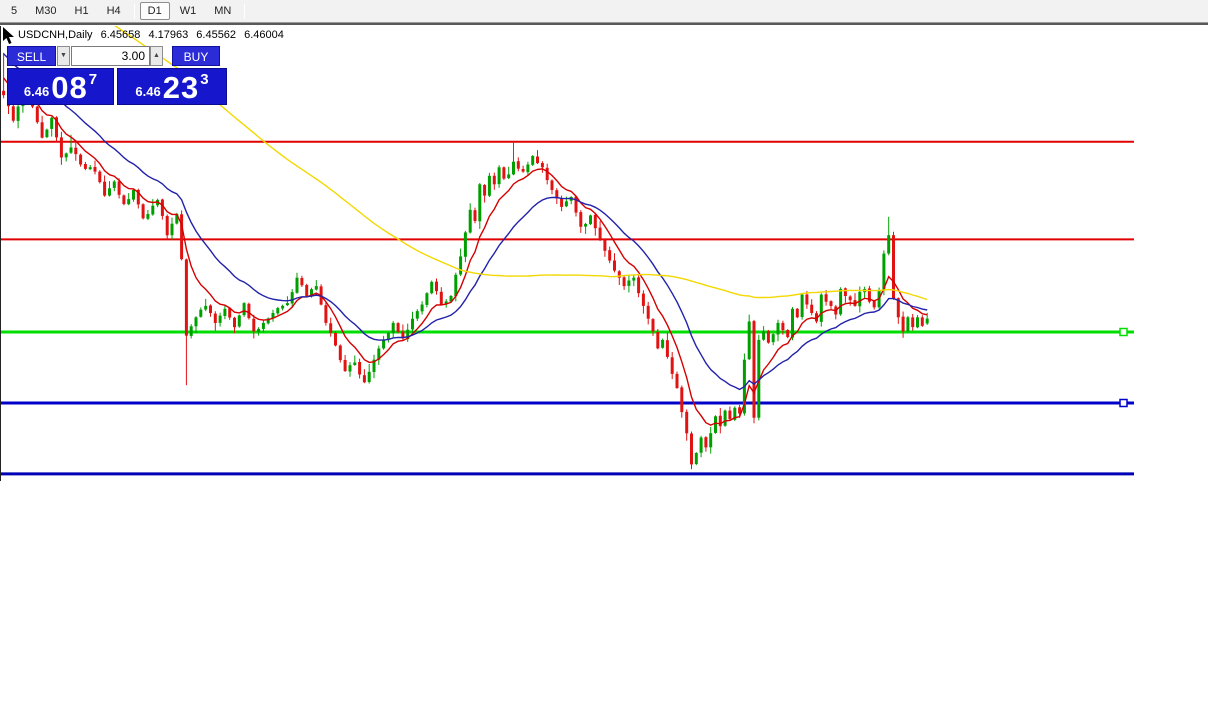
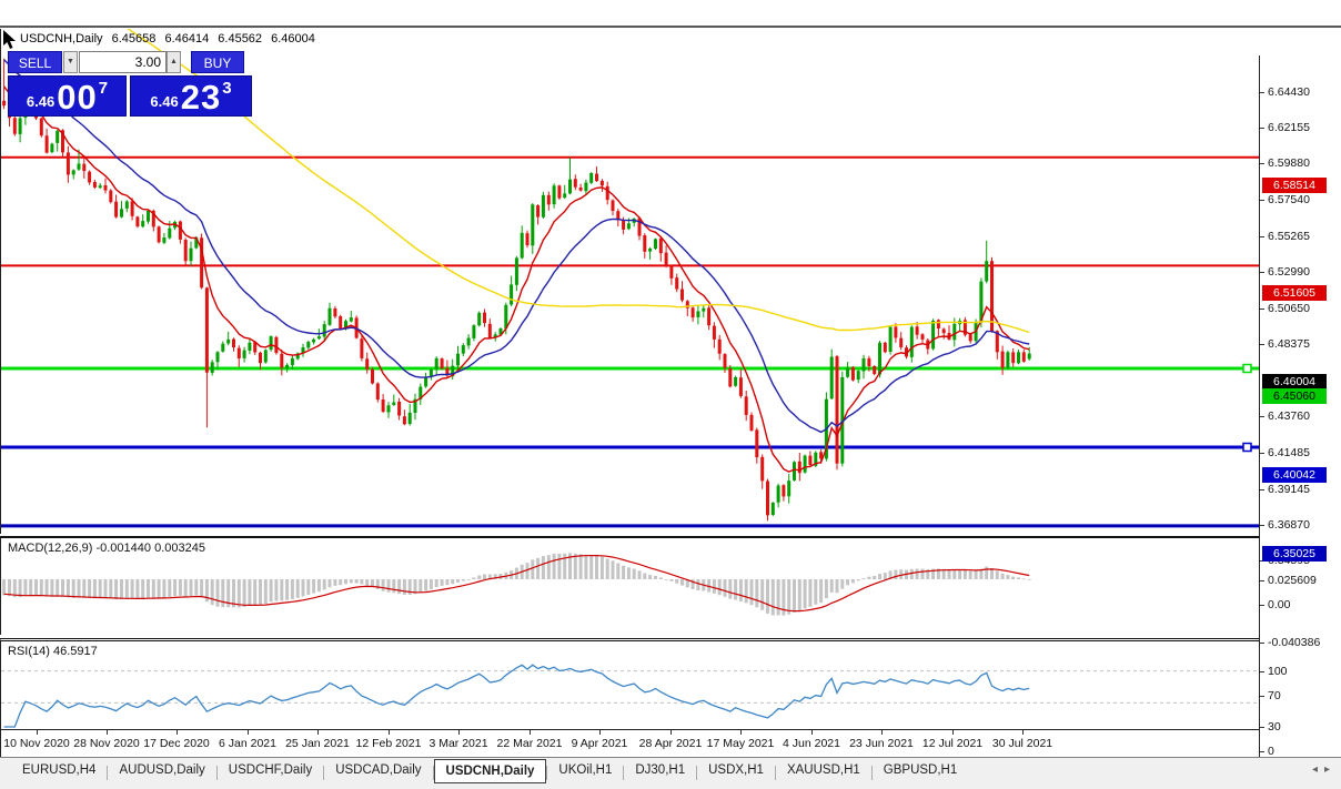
- 5
- M30
- H1
- H4
- D1
- W1
- MN
- USDCNH,Daily 6.45658 4.17963 6.45562 6.46004
+ USDCNH,Daily 6.45658 6.46414 6.45562 6.46004
  SELL
  3.00
  BUY
  6.46
- 08
+ 00
  7
  6.46
  23
  3
+ MACD(12,26,9) -0.001440 0.003245
+ RSI(14) 46.5917
+ 10 Nov 2020
+ 28 Nov 2020
+ 17 Dec 2020
+ 6 Jan 2021
+ 25 Jan 2021
+ 12 Feb 2021
+ 3 Mar 2021
+ 22 Mar 2021
+ 9 Apr 2021
+ 28 Apr 2021
+ 17 May 2021
+ 4 Jun 2021
+ 23 Jun 2021
+ 12 Jul 2021
+ 30 Jul 2021
+ 6.64430
+ 6.62155
+ 6.59880
+ 6.57540
+ 6.55265
+ 6.52990
+ 6.50650
+ 6.48375
+ 6.43760
+ 6.41485
+ 6.39145
+ 6.36870
+ 6.58514
+ 6.51605
+ 6.46004
+ 6.45060
+ 6.40042
+ 6.35025
+ 0.025609
+ 0.00
+ -0.040386
+ 100
+ 70
+ 30
+ 0
+ EURUSD,H4
+ AUDUSD,Daily
+ USDCHF,Daily
+ USDCAD,Daily
+ USDCNH,Daily
+ UKOil,H1
+ DJ30,H1
+ USDX,H1
+ XAUUSD,H1
+ GBPUSD,H1
+ ◂▸
